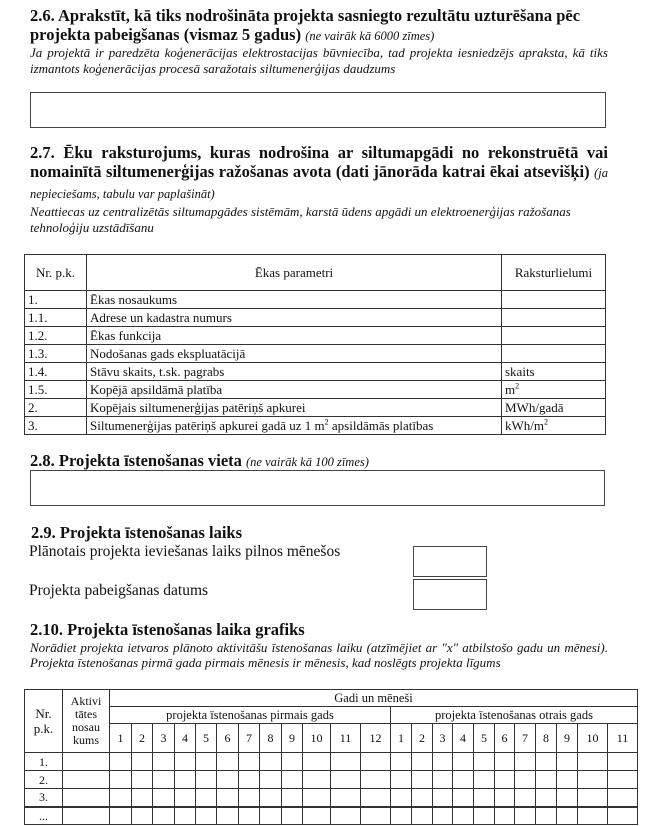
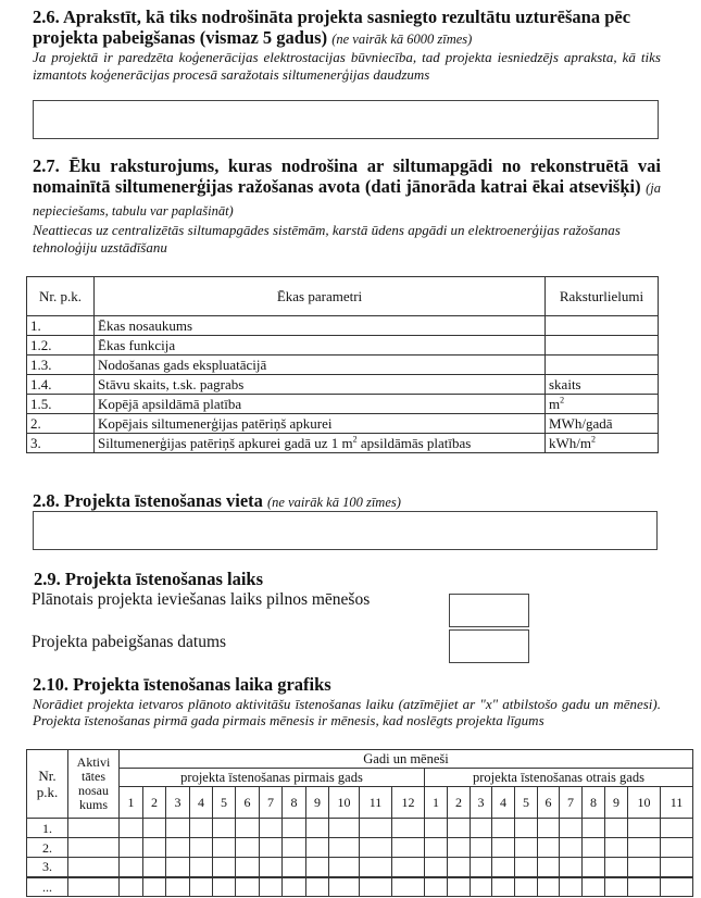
  2.6. Aprakstīt, kā tiks nodrošināta projekta sasniegto rezultātu uzturēšana pēc projekta pabeigšanas (vismaz 5 gadus) (ne vairāk kā 6000 zīmes)
  Ja projektā ir paredzēta koģenerācijas elektrostacijas būvniecība, tad projekta iesniedzējs apraksta, kā tiks izmantots koģenerācijas procesā saražotais siltumenerģijas daudzums
  2.7. Ēku raksturojums, kuras nodrošina ar siltumapgādi no rekonstruētā vai nomainītā siltumenerģijas ražošanas avota (dati jānorāda katrai ēkai atsevišķi) (ja nepieciešams, tabulu var paplašināt)
  Neattiecas uz centralizētās siltumapgādes sistēmām, karstā ūdens apgādi un elektroenerģijas ražošanas tehnoloģiju uzstādīšanu
  Nr. p.k.	Ēkas parametri	Raksturlielumi
  1.	Ēkas nosaukums
- 1.1.	Adrese un kadastra numurs
  1.2.	Ēkas funkcija
  1.3.	Nodošanas gads ekspluatācijā
  1.4.	Stāvu skaits, t.sk. pagrabs	skaits
  1.5.	Kopējā apsildāmā platība	m2
  2.	Kopējais siltumenerģijas patēriņš apkurei	MWh/gadā
  3.	Siltumenerģijas patēriņš apkurei gadā uz 1 m2 apsildāmās platības	kWh/m2
  2.8. Projekta īstenošanas vieta (ne vairāk kā 100 zīmes)
  2.9. Projekta īstenošanas laiks
  Plānotais projekta ieviešanas laiks pilnos mēnešos
  Projekta pabeigšanas datums
  2.10. Projekta īstenošanas laika grafiks
  Norādiet projekta ietvaros plānoto aktivitāšu īstenošanas laiku (atzīmējiet ar "x" atbilstošo gadu un mēnesi). Projekta īstenošanas pirmā gada pirmais mēnesis ir mēnesis, kad noslēgts projekta līgums
  Nr. p.k.	Aktivi tātes nosau kums	Gadi un mēneši
  projekta īstenošanas pirmais gads	projekta īstenošanas otrais gads
  1	2	3	4	5	6	7	8	9	10	11	12	1	2	3	4	5	6	7	8	9	10	11
  1.
  2.
  3.
  ...
